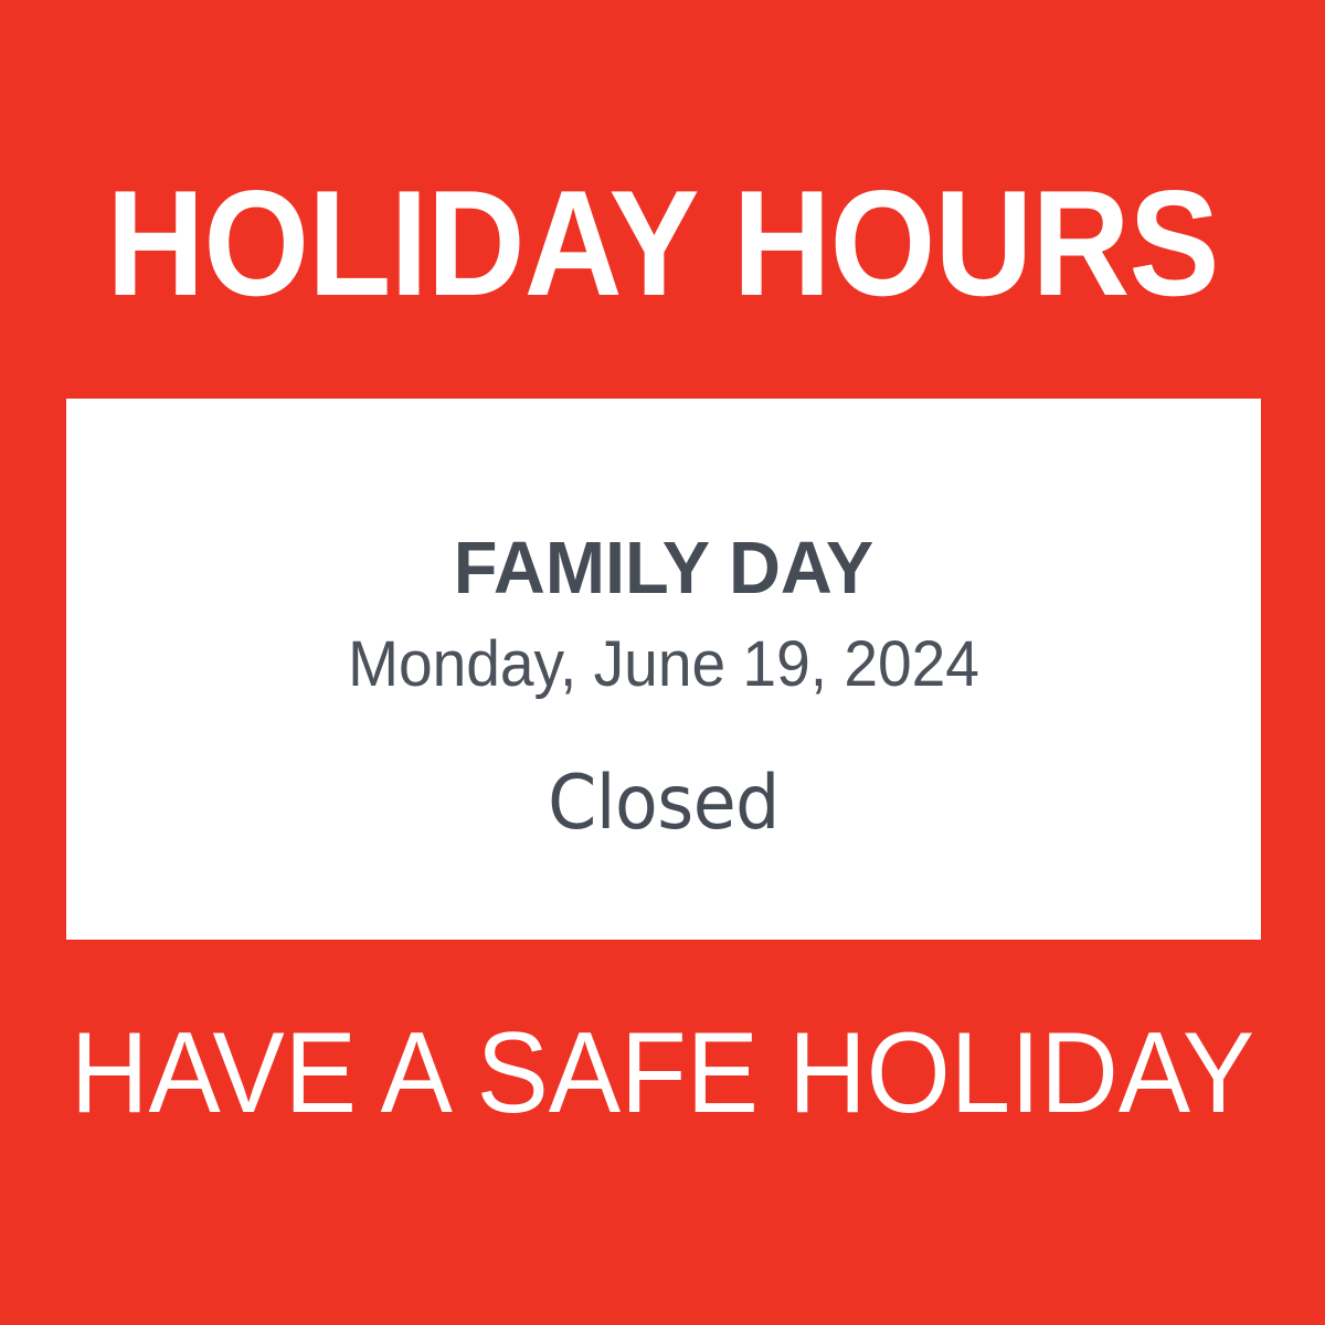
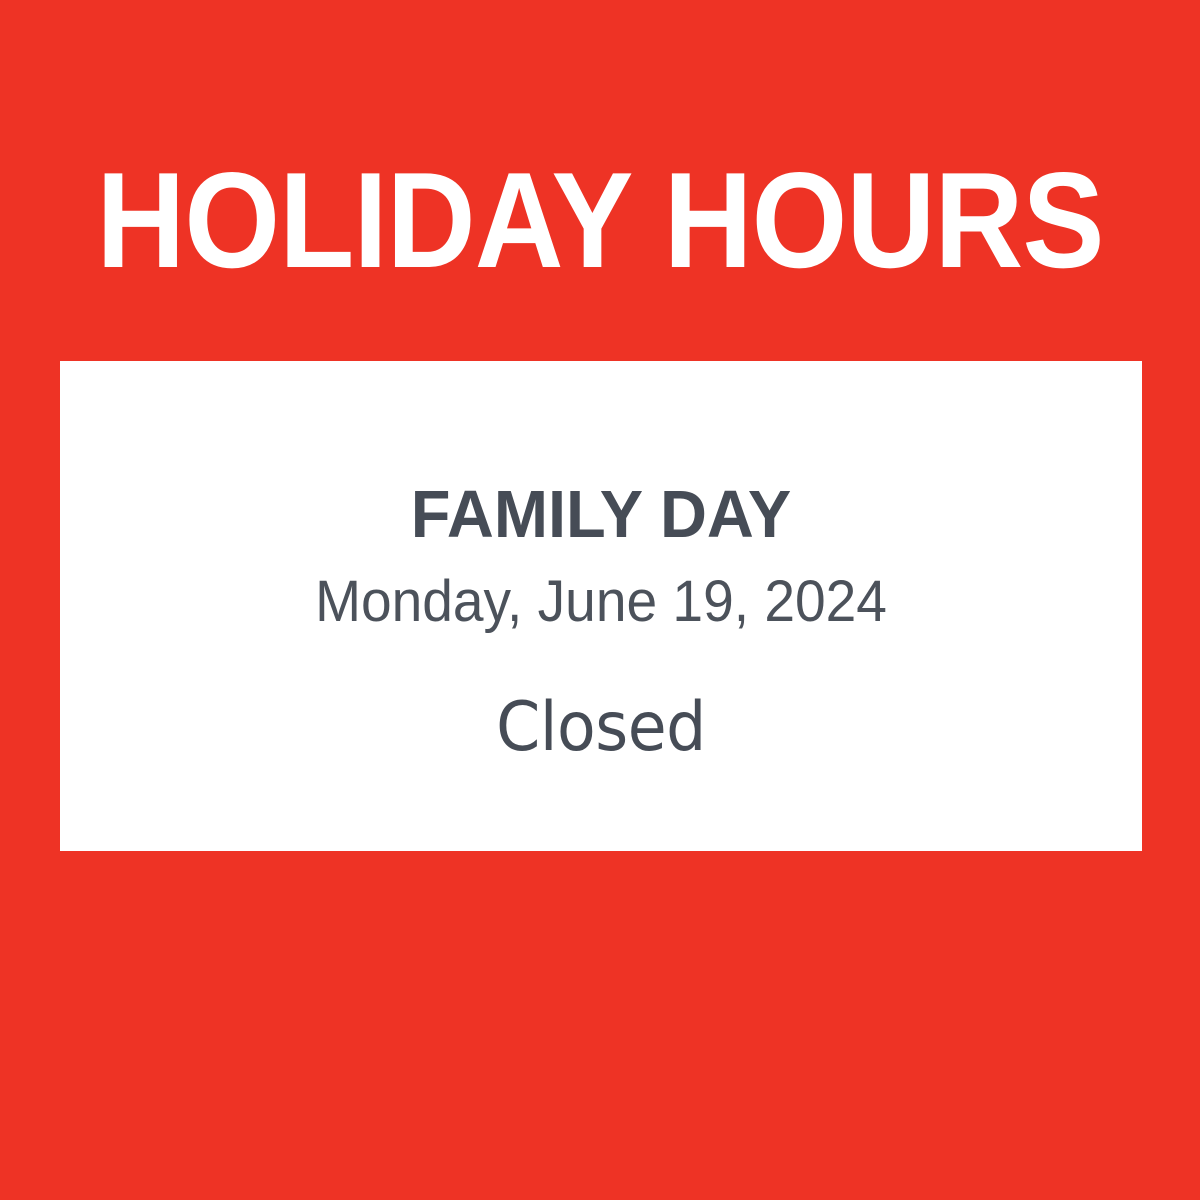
  HOLIDAY HOURS
  FAMILY DAY
  Monday, June 19, 2024
  Closed
- HAVE A SAFE HOLIDAY
